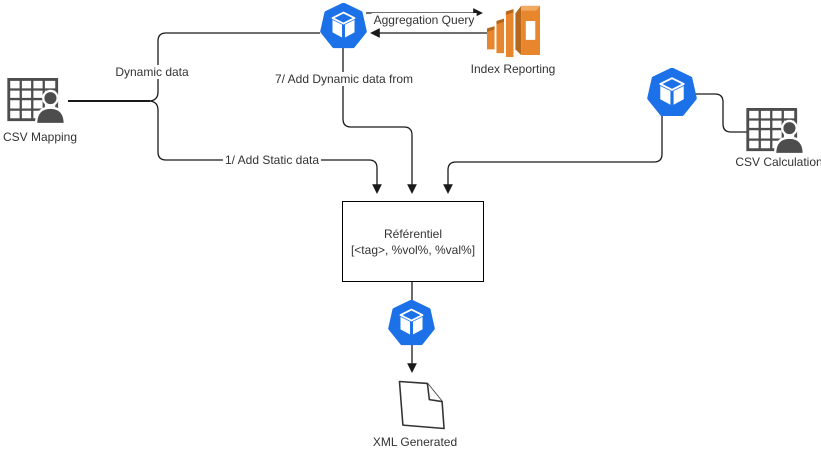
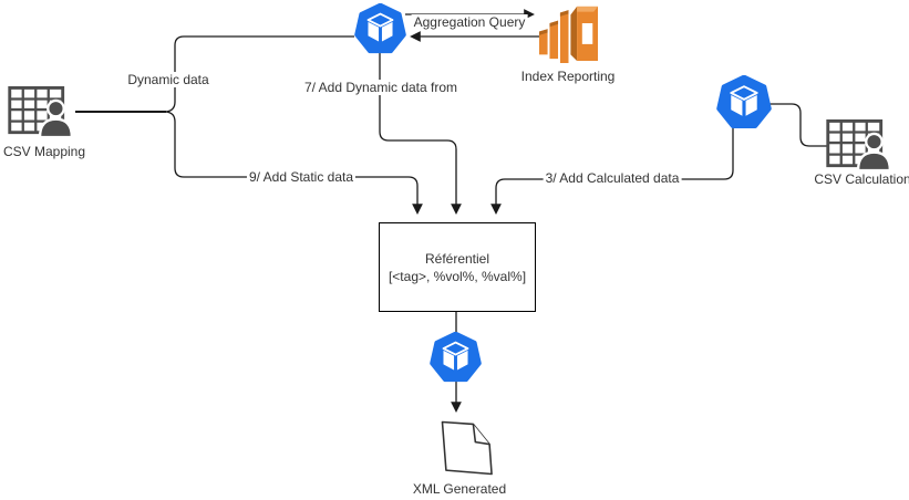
  Référentiel
  [<tag>, %vol%, %val%]
  Aggregation Query
  Index Reporting
  Dynamic data
  7/ Add Dynamic data from
  CSV Mapping
- 1/ Add Static data
+ 9/ Add Static data
+ 3/ Add Calculated data
  CSV Calculation
  XML Generated
